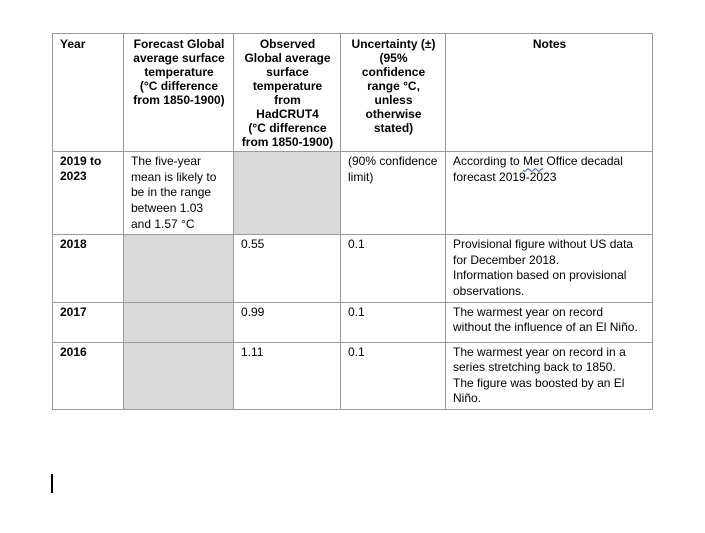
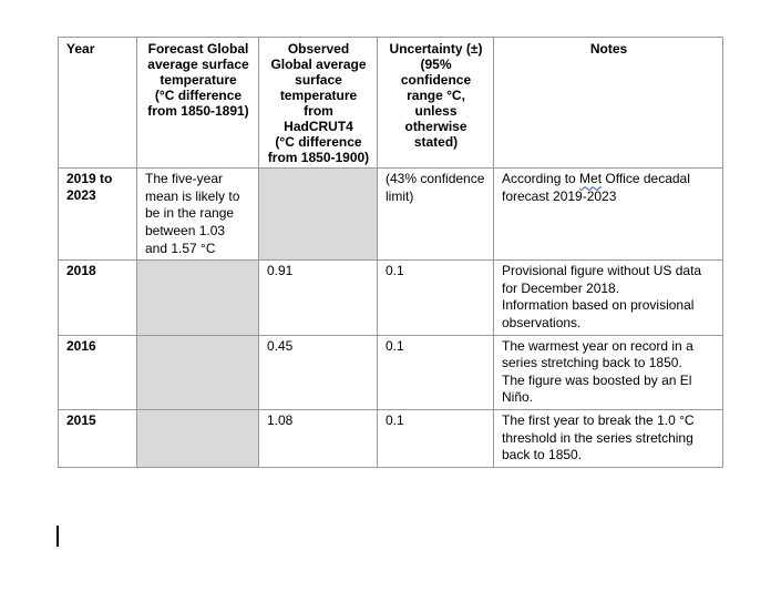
- Year	Forecast Global average surface temperature (°C difference from 1850-1900)	Observed Global average surface temperature from HadCRUT4 (°C difference from 1850-1900)	Uncertainty (±) (95% confidence range °C, unless otherwise stated)	Notes
+ Year	Forecast Global average surface temperature (°C difference from 1850-1891)	Observed Global average surface temperature from HadCRUT4 (°C difference from 1850-1900)	Uncertainty (±) (95% confidence range °C, unless otherwise stated)	Notes
- 2019 to 2023	The five-year mean is likely to be in the range between 1.03 and 1.57 °C		(90% confidence limit)	According to Met Office decadal forecast 2019-2023
+ 2019 to 2023	The five-year mean is likely to be in the range between 1.03 and 1.57 °C		(43% confidence limit)	According to Met Office decadal forecast 2019-2023
- 2018		0.55	0.1	Provisional figure without US data for December 2018. Information based on provisional observations.
+ 2018		0.91	0.1	Provisional figure without US data for December 2018. Information based on provisional observations.
- 2017		0.99	0.1	The warmest year on record without the influence of an El Niño.
- 2016		1.11	0.1	The warmest year on record in a series stretching back to 1850. The figure was boosted by an El Niño.
+ 2016		0.45	0.1	The warmest year on record in a series stretching back to 1850. The figure was boosted by an El Niño.
+ 2015		1.08	0.1	The first year to break the 1.0 °C threshold in the series stretching back to 1850.
